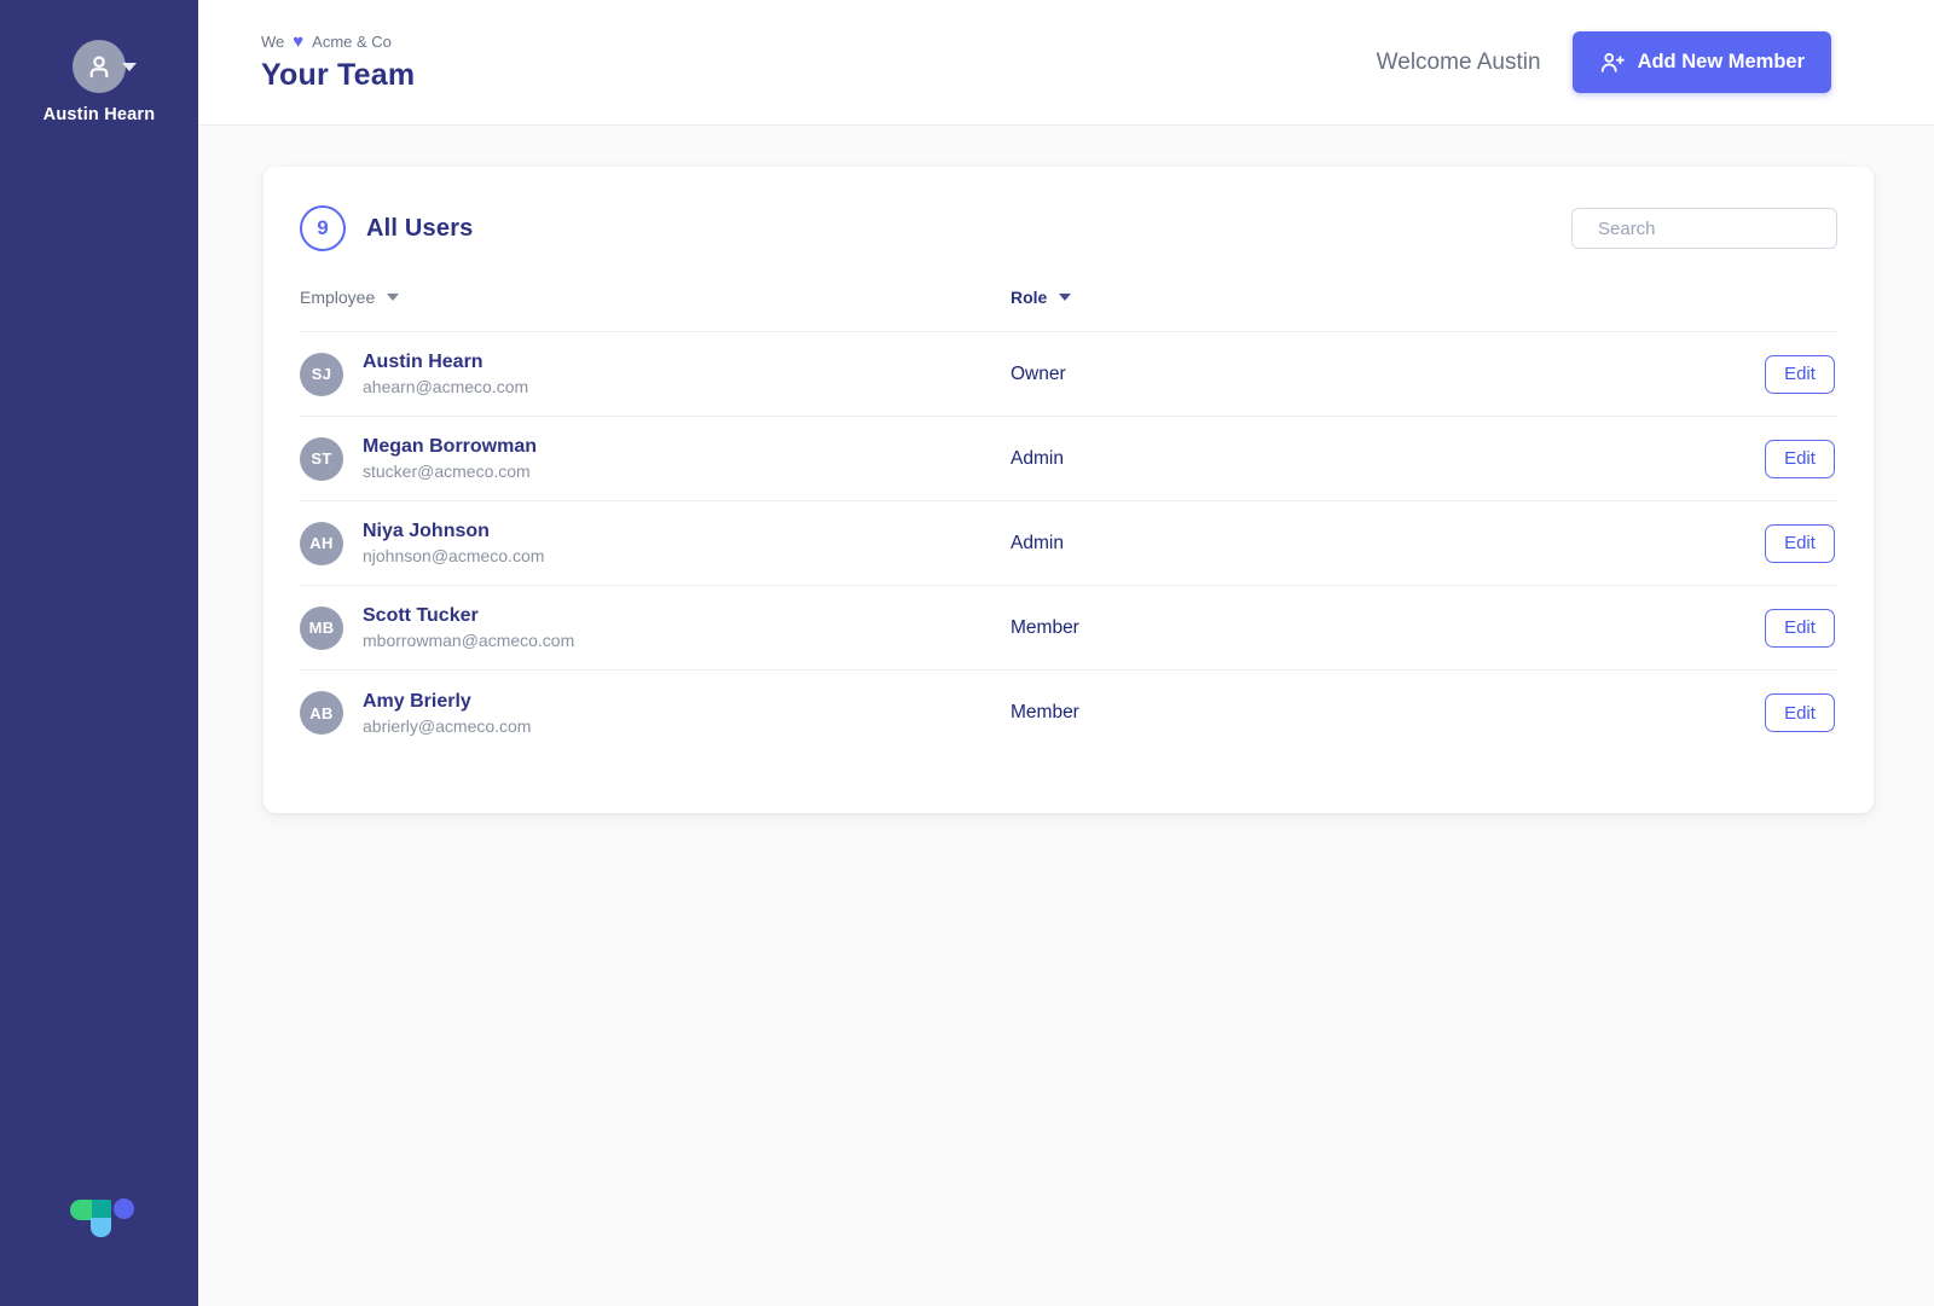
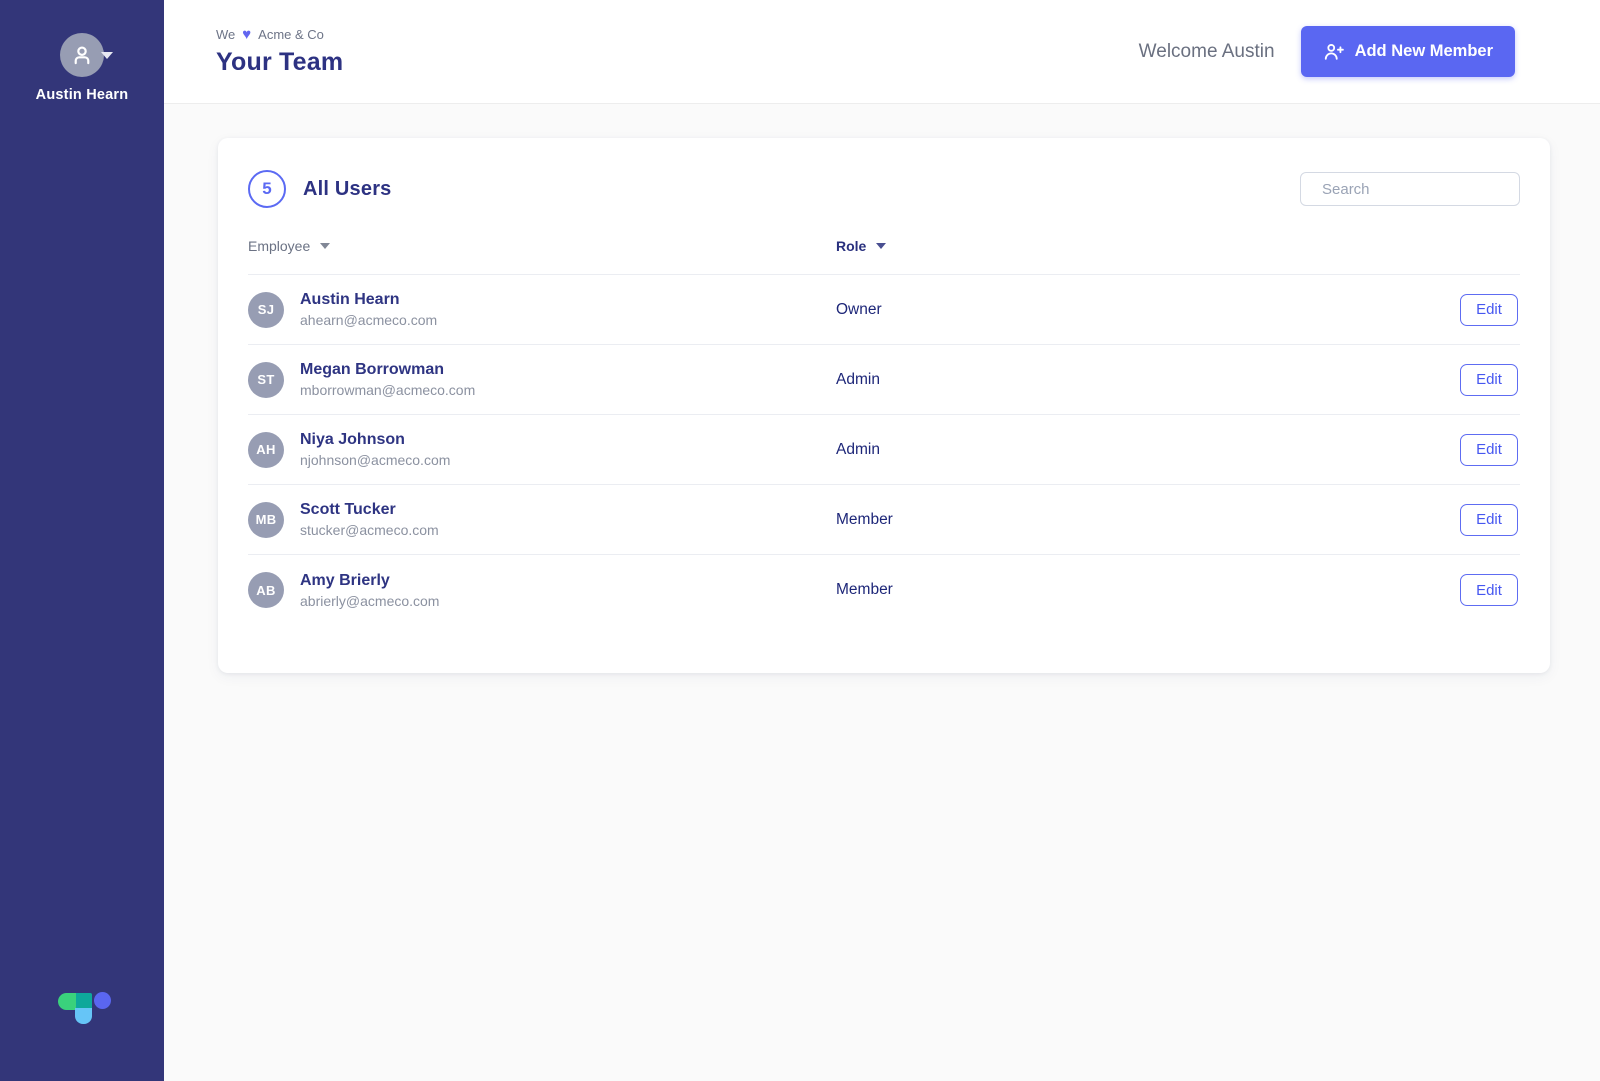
  Austin Hearn
  We
  ♥
  Acme & Co
  Your Team
  Welcome Austin
  Add New Member
- 9
+ 5
  All Users
  Search
  Employee
  Role
  SJ
  Austin Hearn
  ahearn@acmeco.com
  Owner
  Edit
  ST
  Megan Borrowman
- stucker@acmeco.com
+ mborrowman@acmeco.com
  Admin
  Edit
  AH
  Niya Johnson
  njohnson@acmeco.com
  Admin
  Edit
  MB
  Scott Tucker
- mborrowman@acmeco.com
+ stucker@acmeco.com
  Member
  Edit
  AB
  Amy Brierly
  abrierly@acmeco.com
  Member
  Edit
